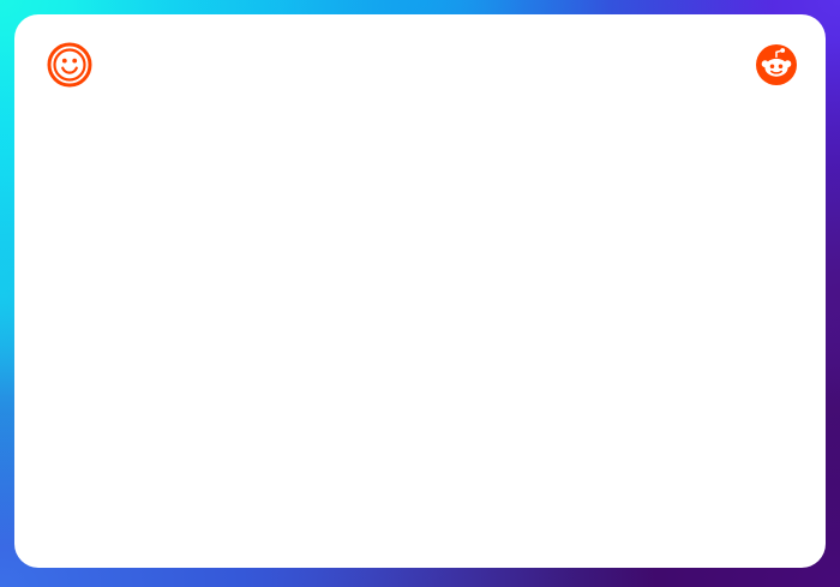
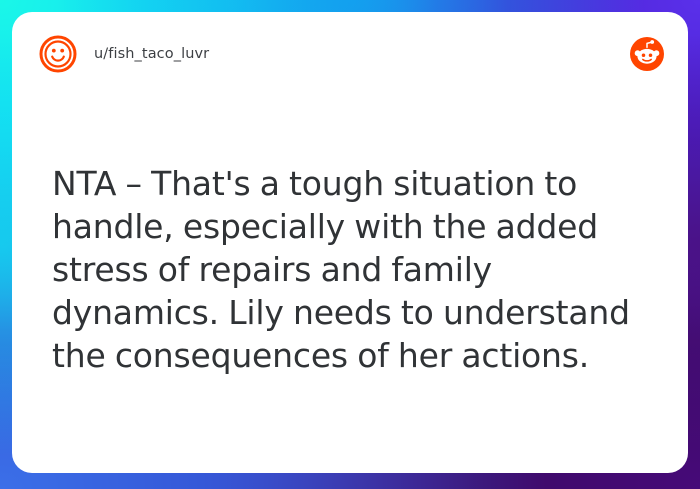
+ u/fish_taco_luvr
+ NTA – That's a tough situation to handle, especially with the added stress of repairs and family dynamics. Lily needs to understand the consequences of her actions.
